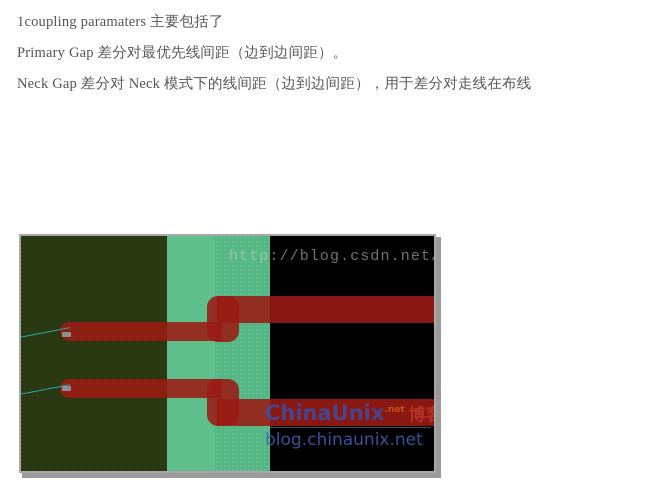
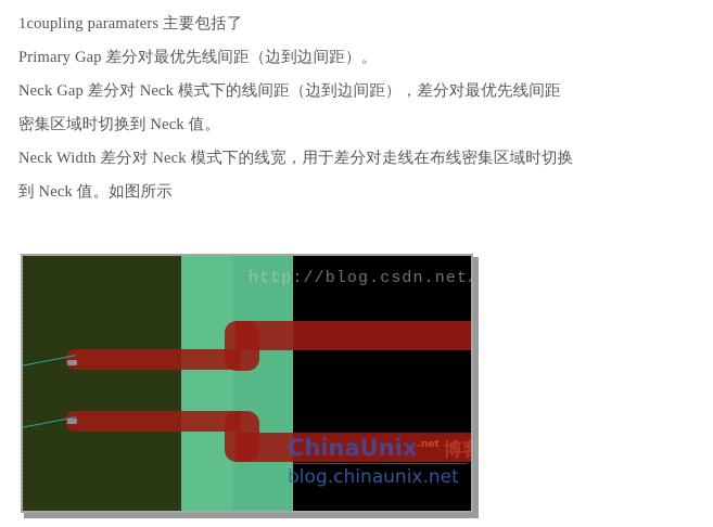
  1coupling paramaters 主要包括了
  Primary Gap 差分对最优先线间距（边到边间距）。
- Neck Gap 差分对 Neck 模式下的线间距（边到边间距），用于差分对走线在布线
+ Neck Gap 差分对 Neck 模式下的线间距（边到边间距），差分对最优先线间距
+ 密集区域时切换到 Neck 值。
+ Neck Width 差分对 Neck 模式下的线宽，用于差分对走线在布线密集区域时切换
+ 到 Neck 值。如图所示
  http://blog.csdn.net
  ChinaUnix.net博
  blog.chinaunix.net
